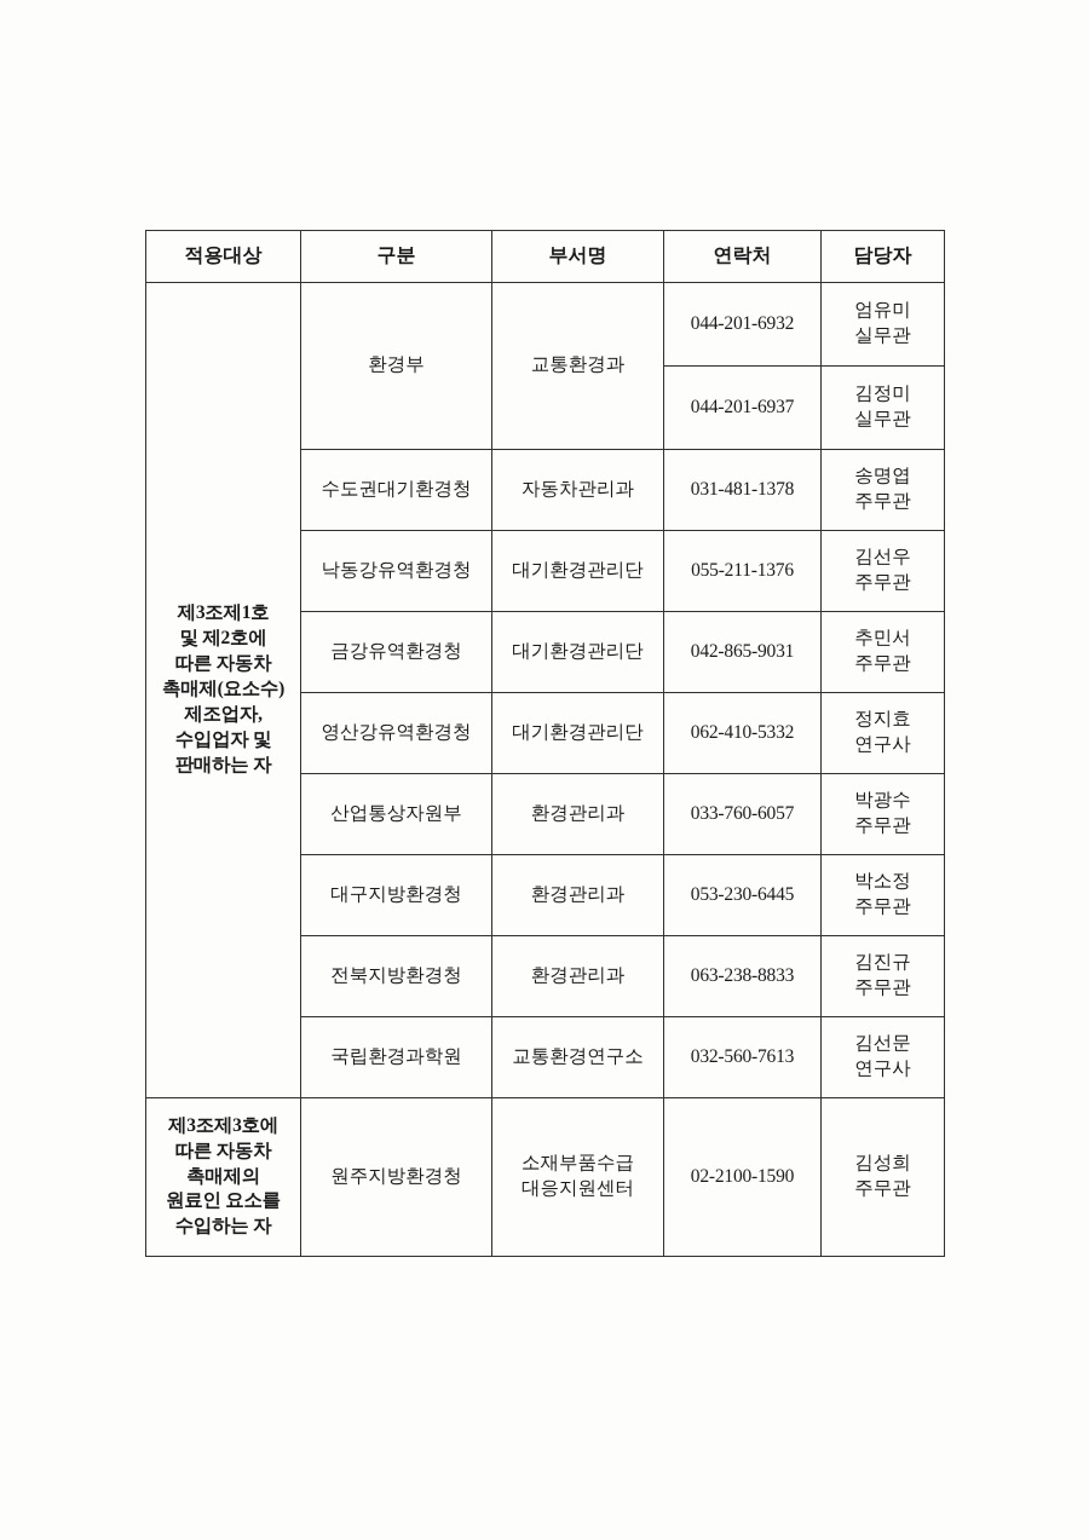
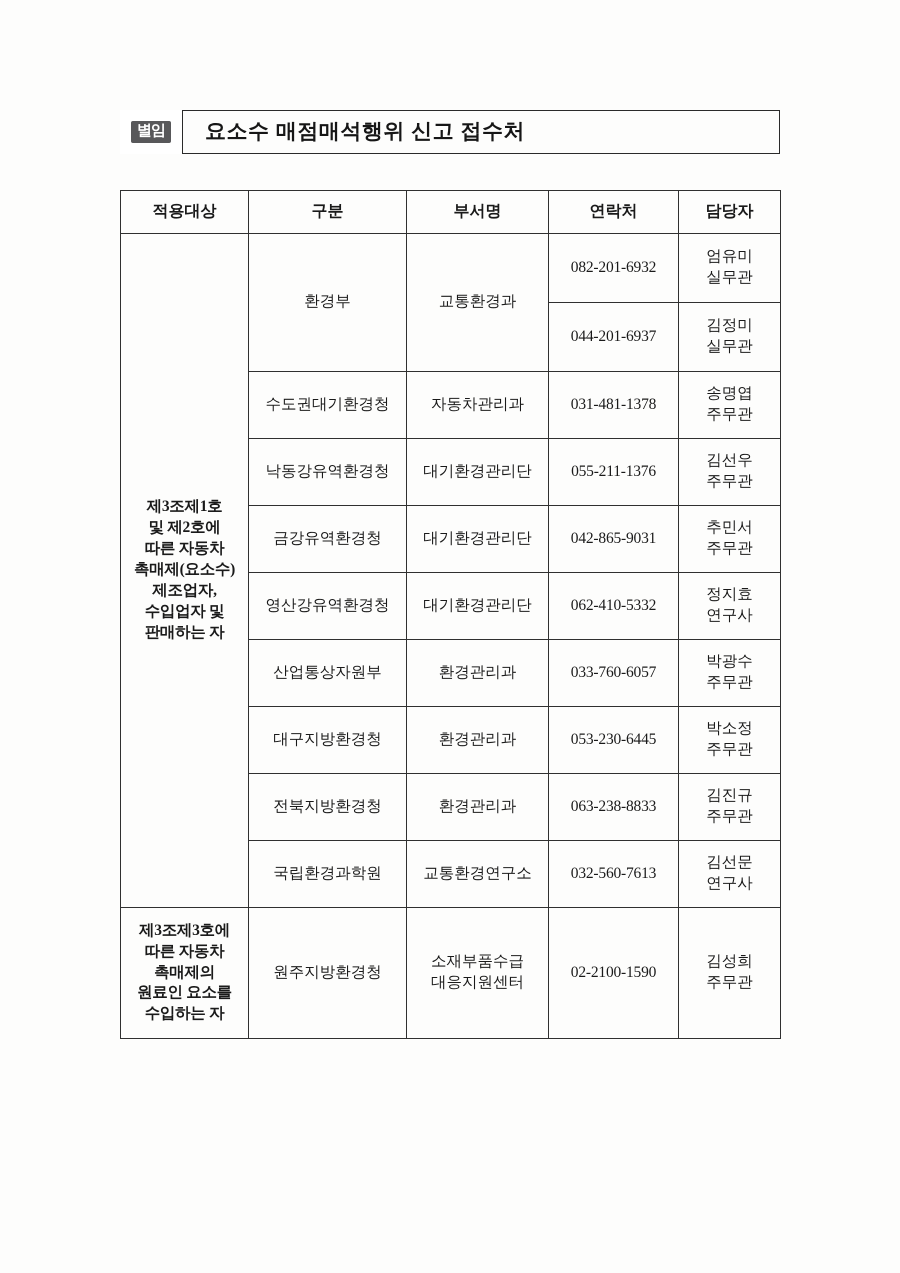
+ 별임
+ 요소수 매점매석행위 신고 접수처
  적용대상	구분	부서명	연락처	담당자
- 제3조제1호 및 제2호에 따른 자동차 촉매제(요소수) 제조업자, 수입업자 및 판매하는 자	환경부	교통환경과	044-201-6932	엄유미 실무관
+ 제3조제1호 및 제2호에 따른 자동차 촉매제(요소수) 제조업자, 수입업자 및 판매하는 자	환경부	교통환경과	082-201-6932	엄유미 실무관
  044-201-6937	김정미 실무관
  수도권대기환경청	자동차관리과	031-481-1378	송명엽 주무관
  낙동강유역환경청	대기환경관리단	055-211-1376	김선우 주무관
  금강유역환경청	대기환경관리단	042-865-9031	추민서 주무관
  영산강유역환경청	대기환경관리단	062-410-5332	정지효 연구사
  산업통상자원부	환경관리과	033-760-6057	박광수 주무관
  대구지방환경청	환경관리과	053-230-6445	박소정 주무관
  전북지방환경청	환경관리과	063-238-8833	김진규 주무관
  국립환경과학원	교통환경연구소	032-560-7613	김선문 연구사
  제3조제3호에 따른 자동차 촉매제의 원료인 요소를 수입하는 자	원주지방환경청	소재부품수급 대응지원센터	02-2100-1590	김성희 주무관
